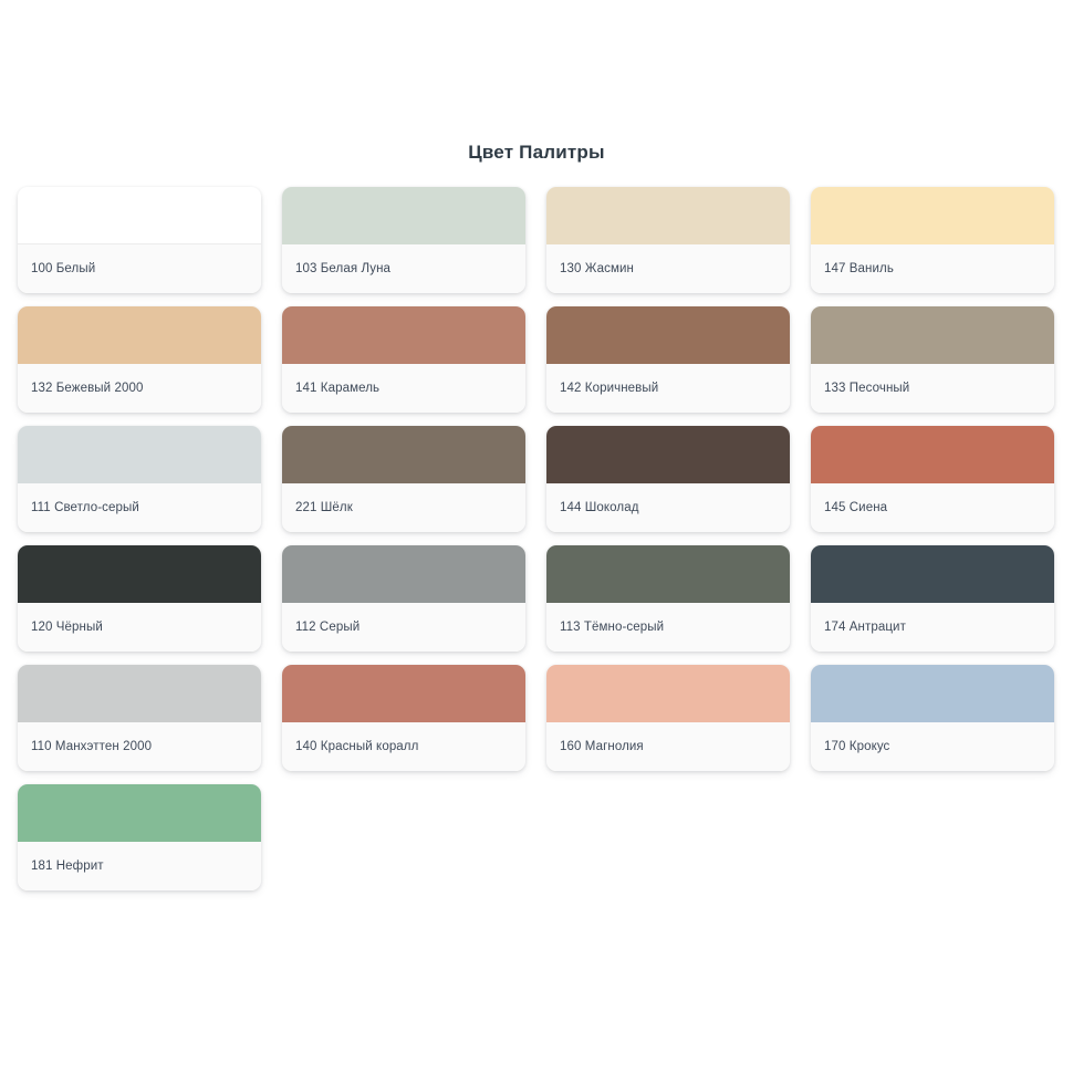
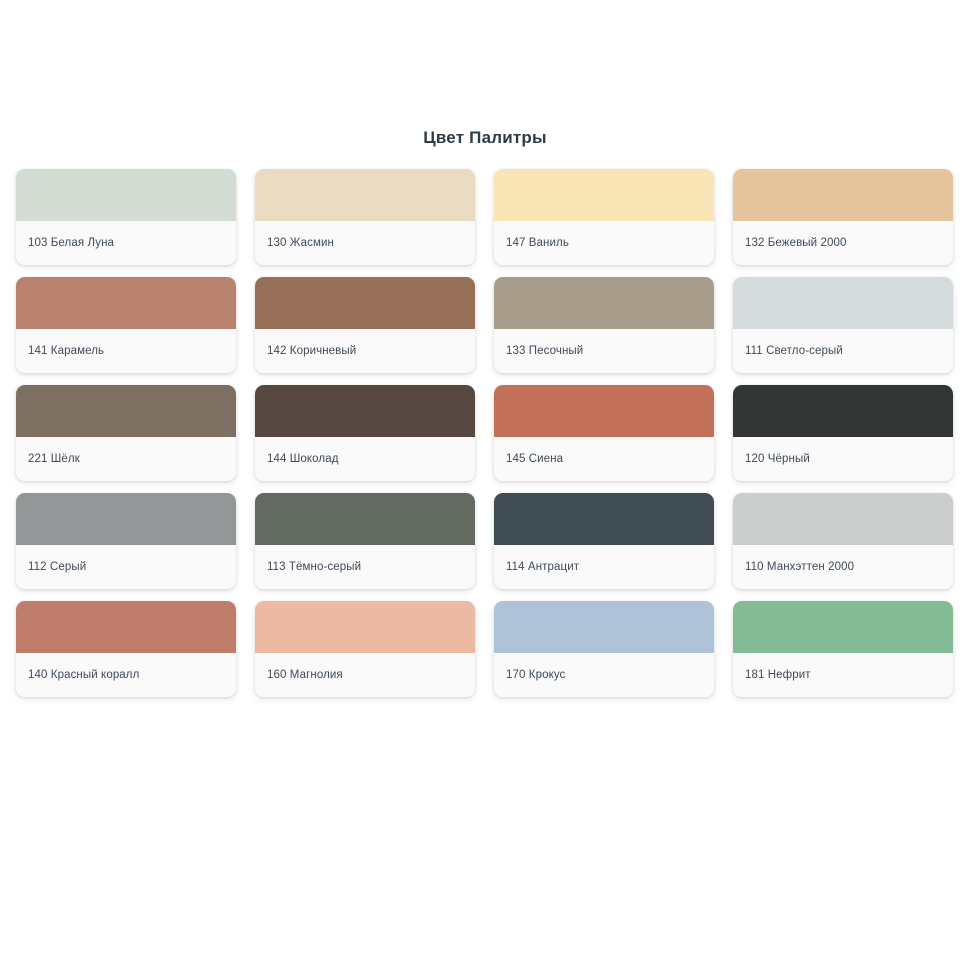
  Цвет Палитры
- 100 Белый
  103 Белая Луна
  130 Жасмин
  147 Ваниль
  132 Бежевый 2000
  141 Карамель
  142 Коричневый
  133 Песочный
  111 Светло-серый
  221 Шёлк
  144 Шоколад
  145 Сиена
  120 Чёрный
  112 Серый
  113 Тёмно-серый
- 174 Антрацит
+ 114 Антрацит
  110 Манхэттен 2000
  140 Красный коралл
  160 Магнолия
  170 Крокус
  181 Нефрит
